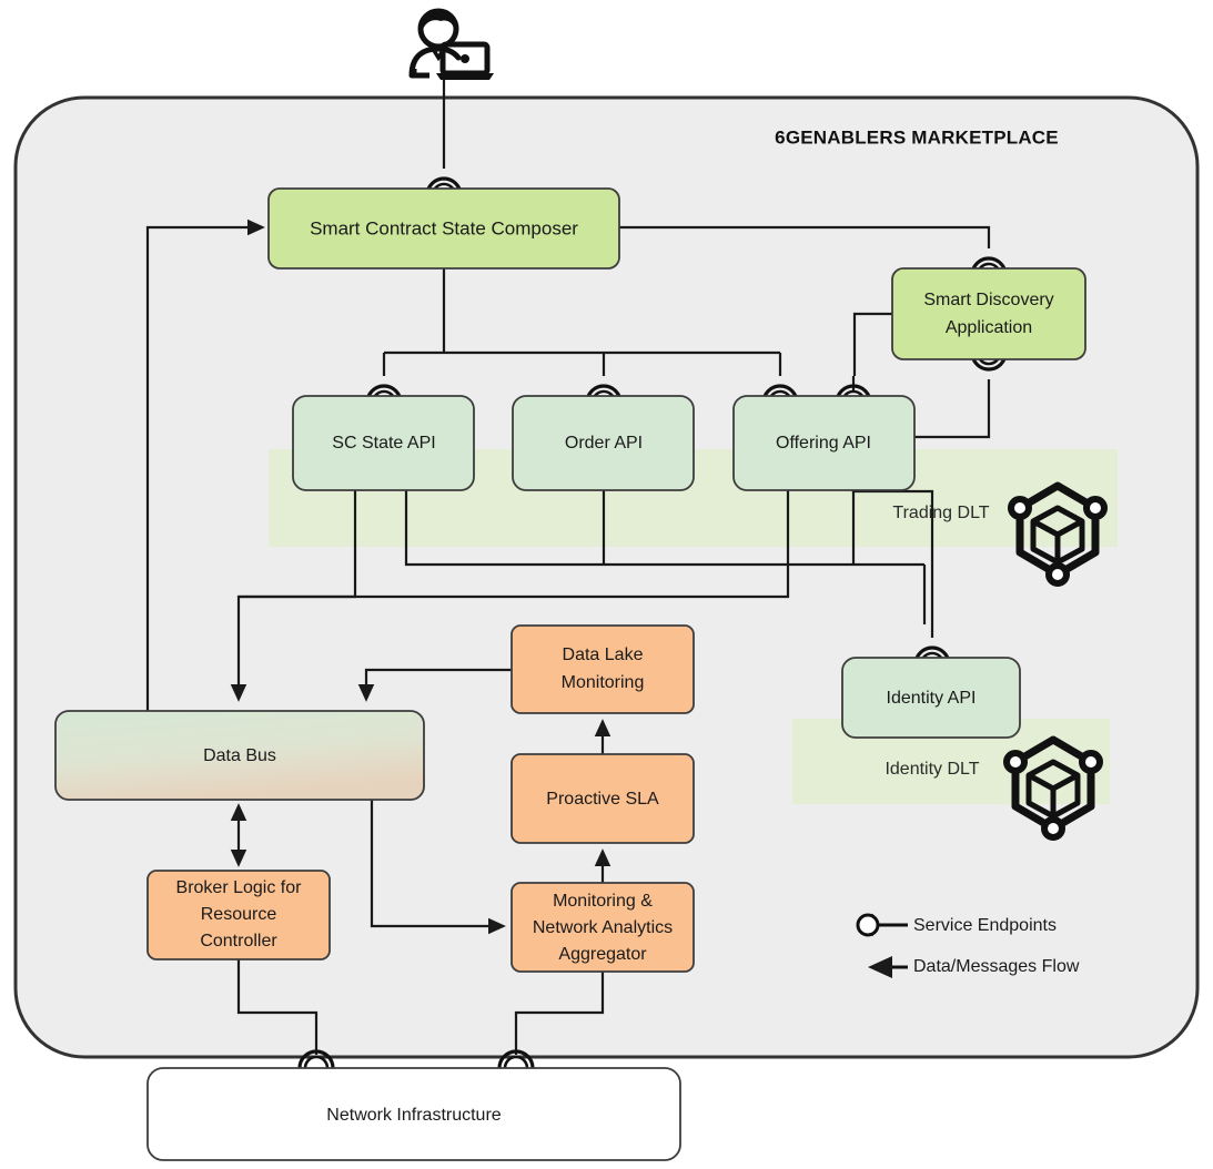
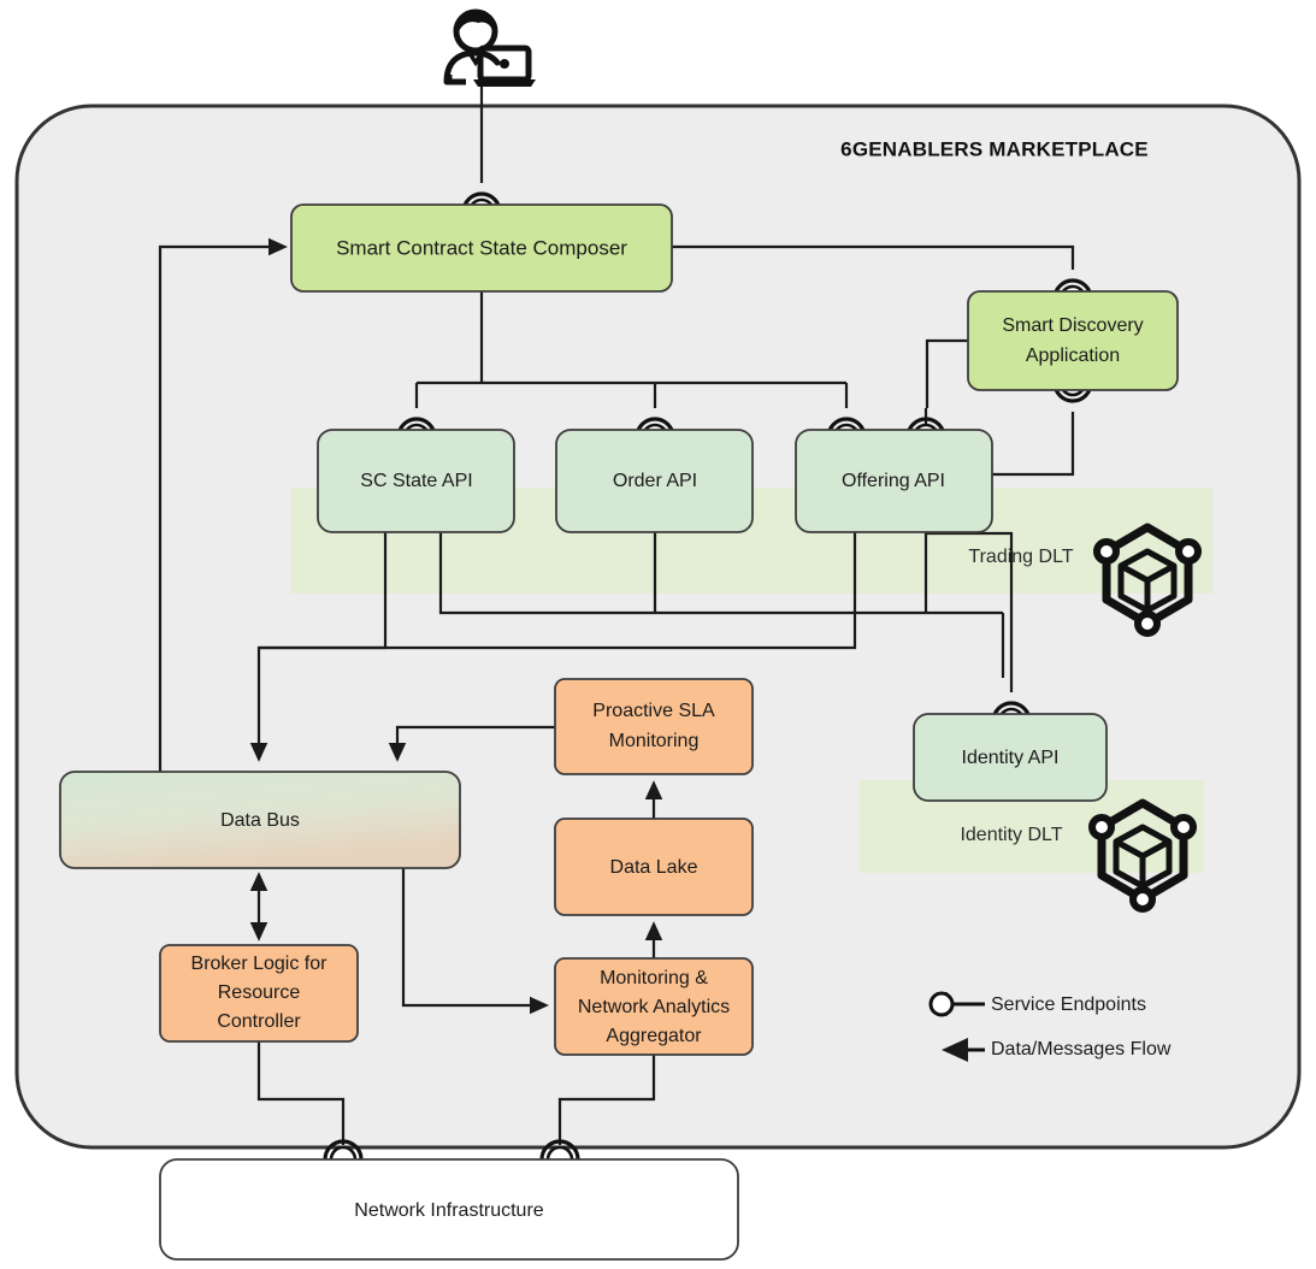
  6GENABLERS MARKETPLACE
  Trading DLT
  Identity DLT
  Smart Contract State Composer
  Smart Discovery
  Application
  SC State API
  Order API
  Offering API
  Identity API
  Data Bus
- Data Lake
+ Proactive SLA
  Monitoring
- Proactive SLA
+ Data Lake
  Broker Logic for
  Resource
  Controller
  Monitoring &
  Network Analytics
  Aggregator
  Network Infrastructure
  Service Endpoints
  Data/Messages Flow
